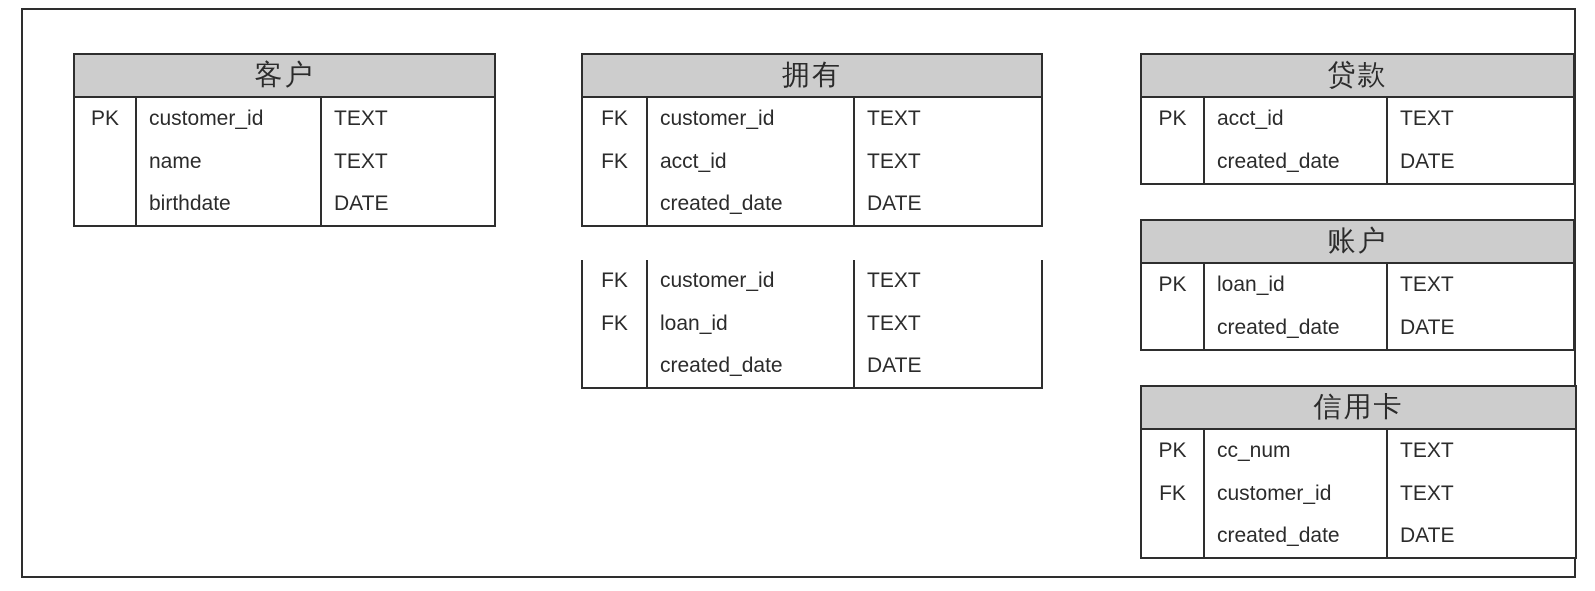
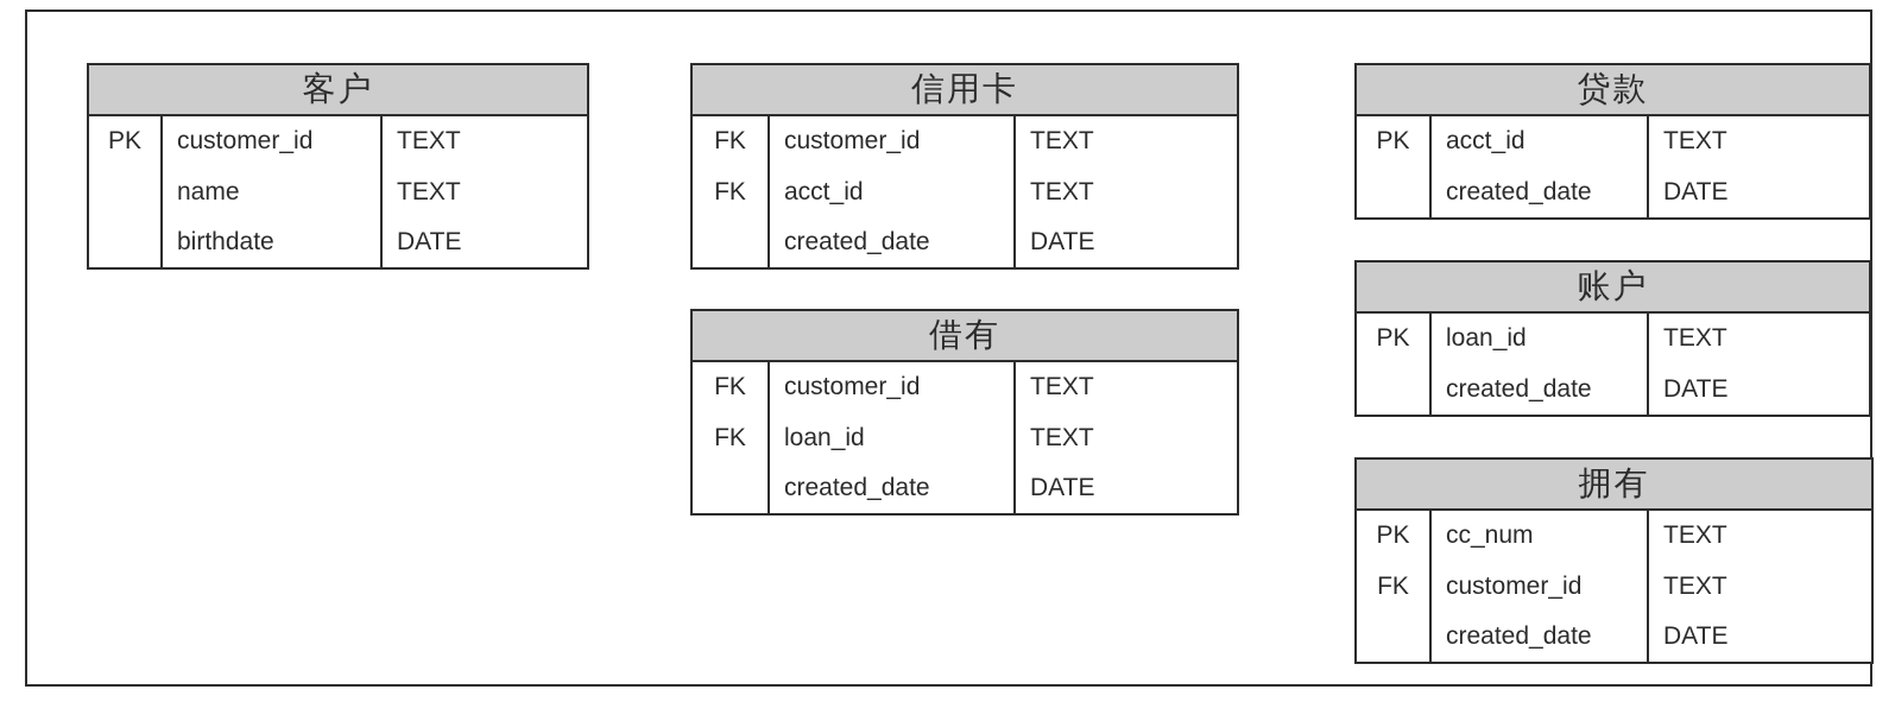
  客户
  PK
  customer_id
  TEXT
  name
  TEXT
  birthdate
  DATE
- 拥有
+ 信用卡
  FK
  customer_id
  TEXT
  FK
  acct_id
  TEXT
  created_date
  DATE
+ 借有
  FK
  customer_id
  TEXT
  FK
  loan_id
  TEXT
  created_date
  DATE
  贷款
  PK
  acct_id
  TEXT
  created_date
  DATE
  账户
  PK
  loan_id
  TEXT
  created_date
  DATE
- 信用卡
+ 拥有
  PK
  cc_num
  TEXT
  FK
  customer_id
  TEXT
  created_date
  DATE
